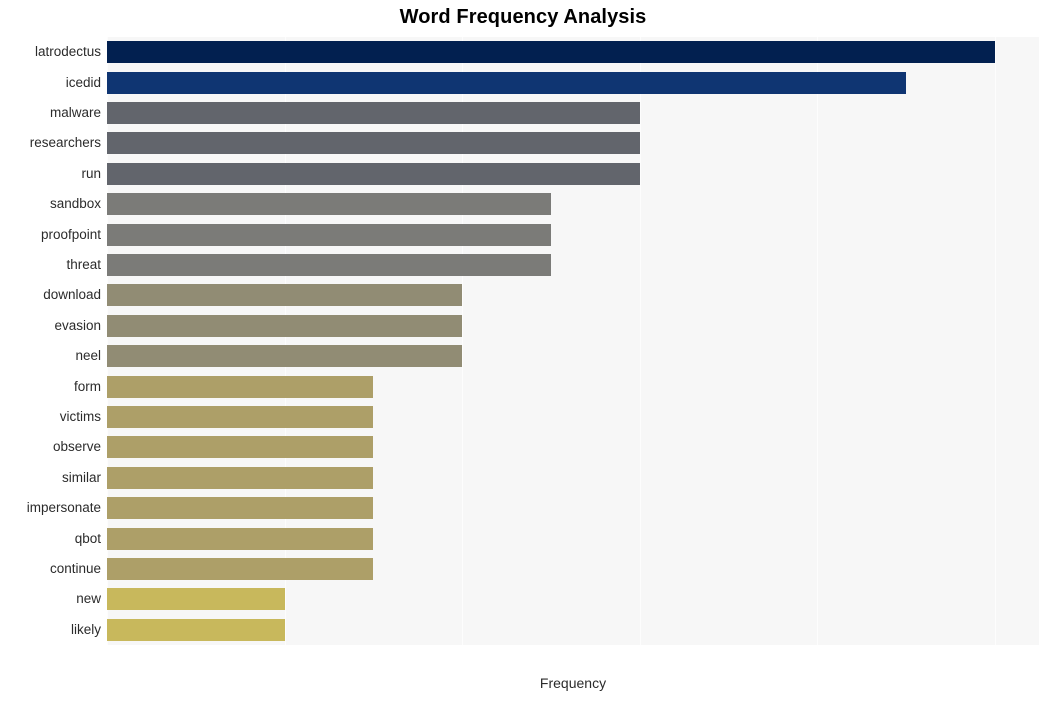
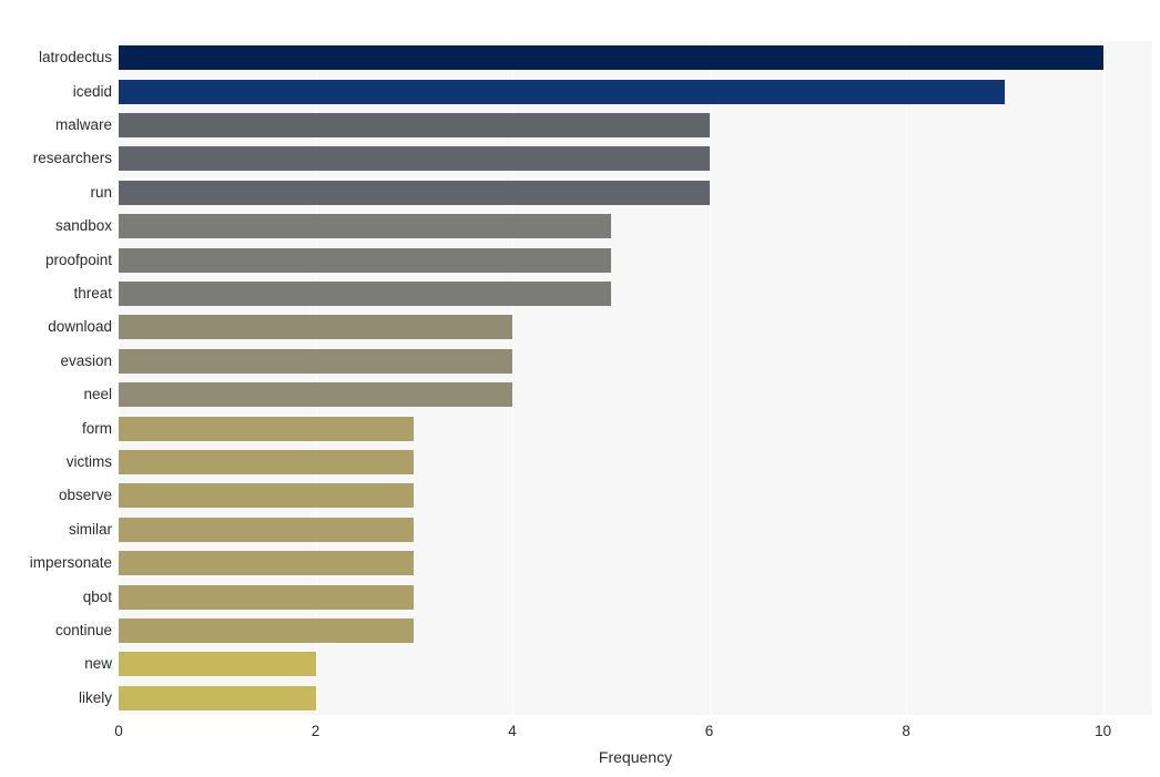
- Word Frequency Analysis
  latrodectus
  icedid
  malware
  researchers
  run
  sandbox
  proofpoint
  threat
  download
  evasion
  neel
  form
  victims
  observe
  similar
  impersonate
  qbot
  continue
  new
  likely
+ 0
+ 2
+ 4
+ 6
+ 8
+ 10
  Frequency
